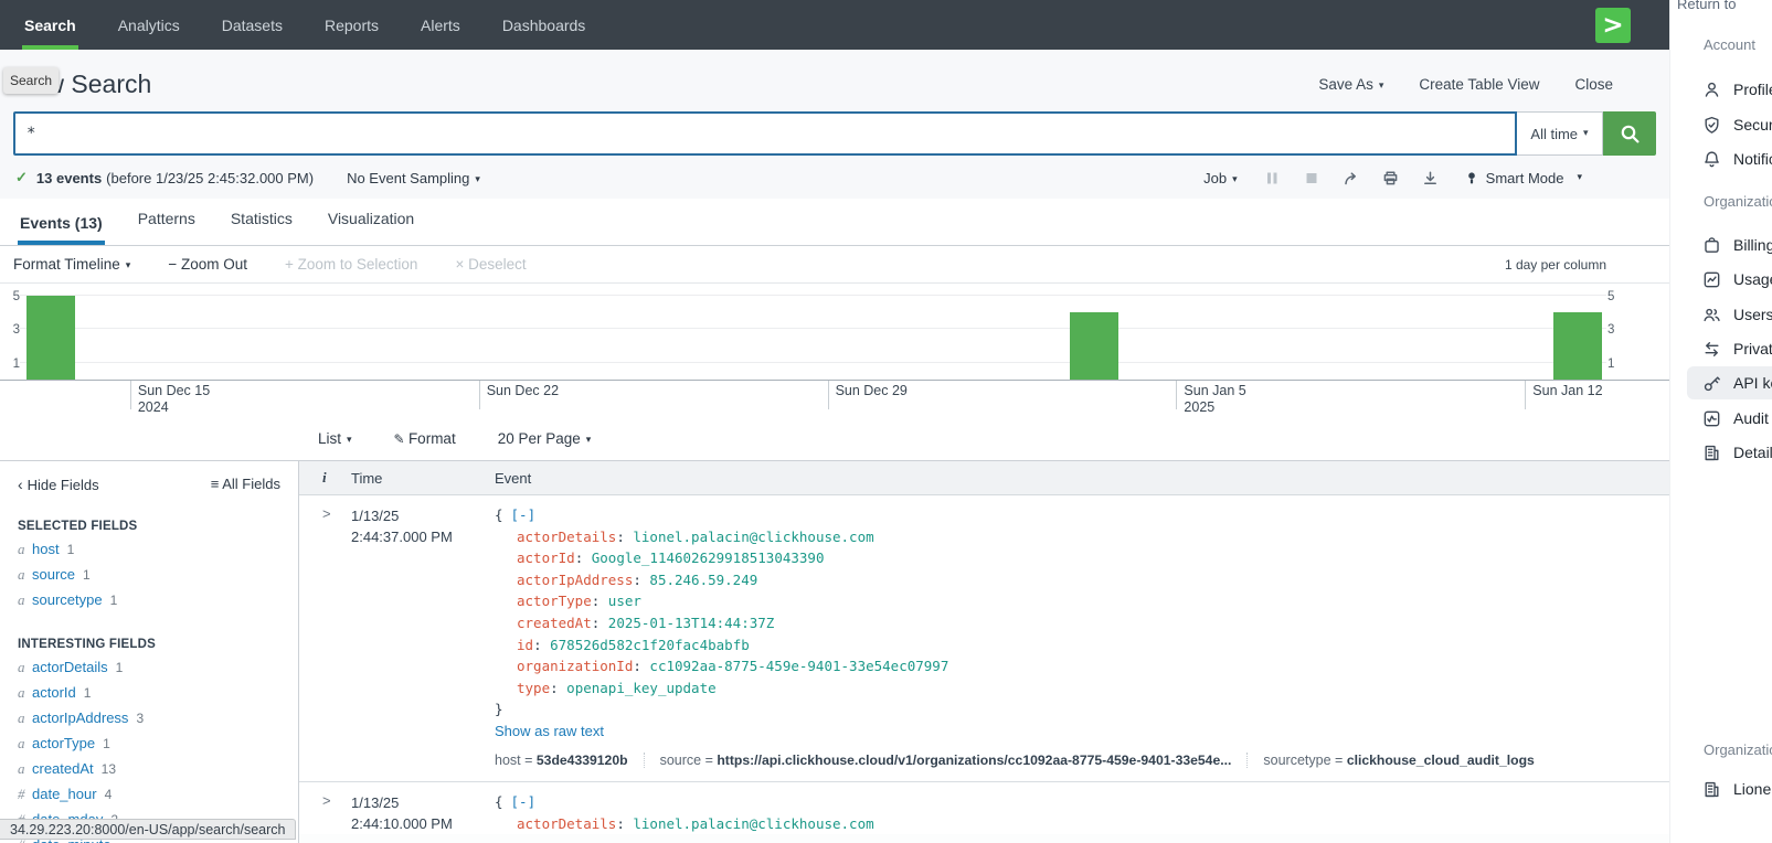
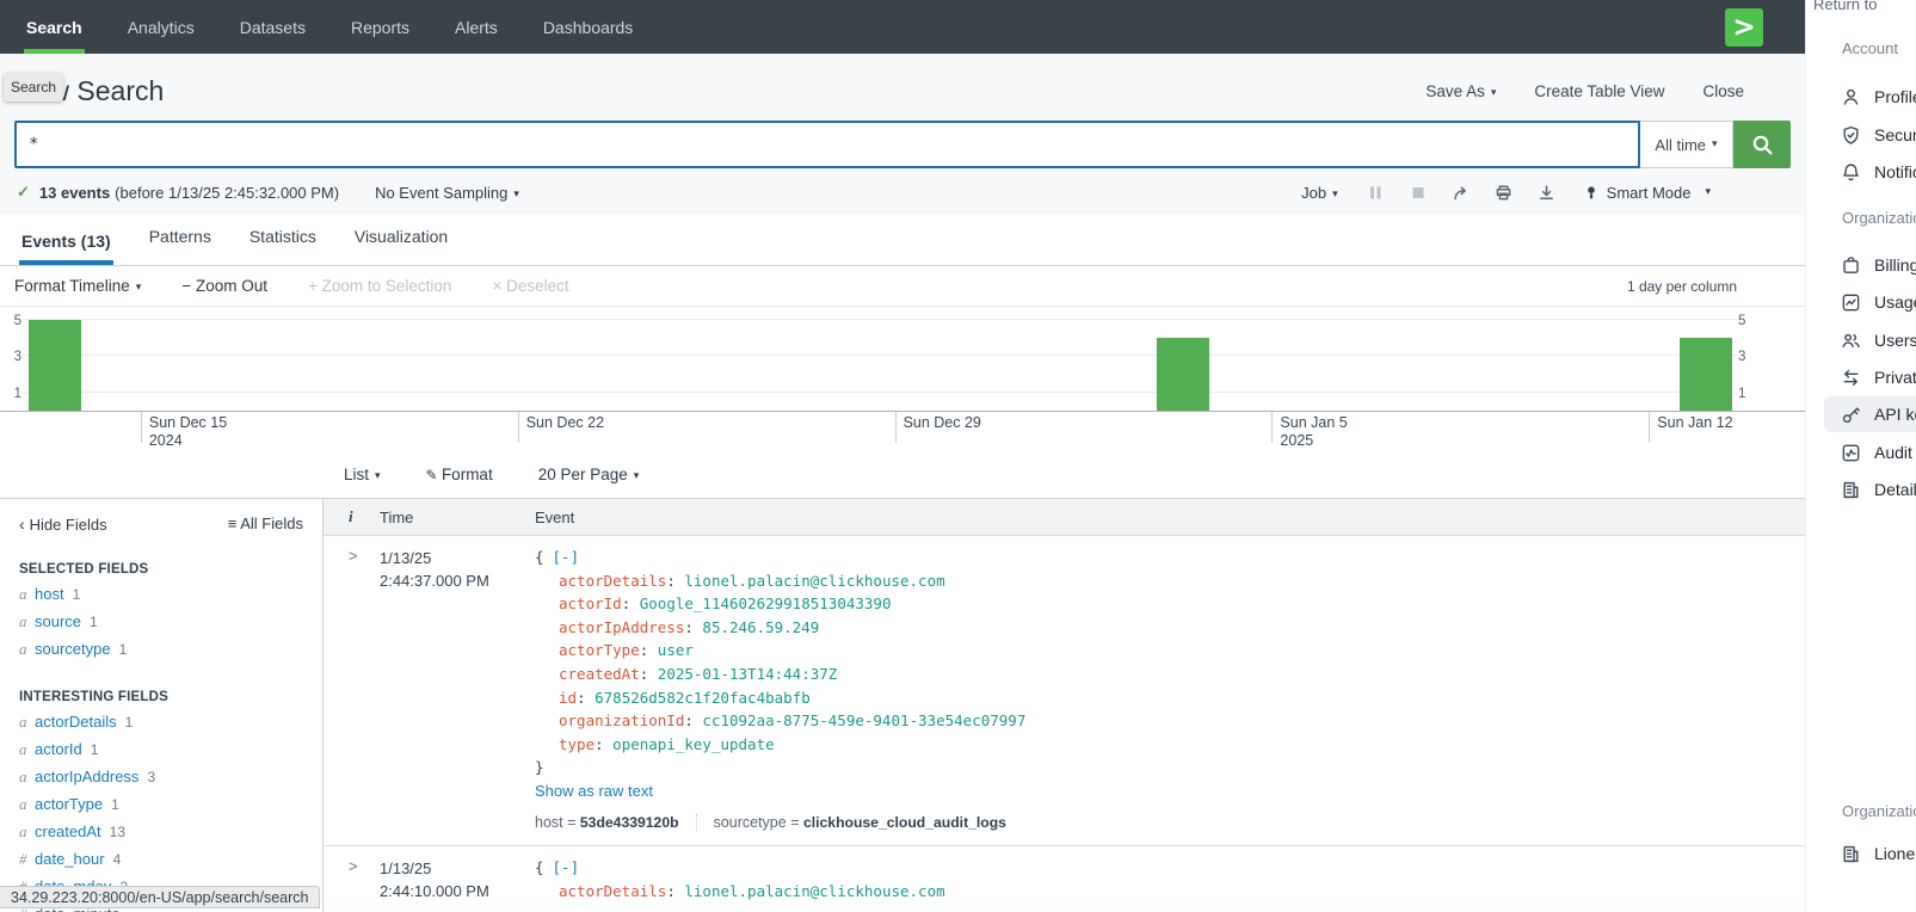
  Search
  Analytics
  Datasets
  Reports
  Alerts
  Dashboards
  >
  Save As
  Create Table View
  Close
  *
  All time
  ✓
- 13 events (before 1/23/25 2:45:32.000 PM)
+ 13 events (before 1/13/25 2:45:32.000 PM)
  No Event Sampling
  Job
  Smart Mode
  Events (13)
  Patterns
  Statistics
  Visualization
  Format Timeline
  Zoom Out
  Zoom to Selection
  Deselect
  1 day per column
  1
  1
  3
  3
  5
  5
  Sun Dec 15
  2024
  Sun Dec 22
  Sun Dec 29
  Sun Jan 5
  2025
  Sun Jan 12
  List
  Format
  20 Per Page
  Hide Fields
  All Fields
  SELECTED FIELDS
  a
  host
  1
  a
  source
  1
  a
  sourcetype
  1
  INTERESTING FIELDS
  a
  actorDetails
  1
  a
  actorId
  1
  a
  actorIpAddress
  3
  a
  actorType
  1
  a
  createdAt
  13
  #
  date_hour
  4
  i
  Time
  Event
  >
  1/13/25
  2:44:37.000 PM
  { [-]
  actorDetails lionel.palacin@clickhouse.com
  actorId Google_114602629918513043390
  actorIpAddress 85.246.59.249
  actorType user
  createdAt 2025-01-13T14:44:37Z
  id 678526d582c1f20fac4babfb
  organizationId cc1092aa-8775-459e-9401-33e54ec07997
  type openapi_key_update
  }
  Show as raw text
  host 53de4339120b
- source https://api.clickhouse.cloud/v1/organizations/cc1092aa-8775-459e-9401-33e54e...
  sourcetype clickhouse_cloud_audit_logs
  >
  1/13/25
  2:44:10.000 PM
  { [-]
  actorDetails lionel.palacin@clickhouse.com
  Return to
  Account
  Profil
  Organizati
  Billing
  Usag
  Users
  Audit
  Detail
  Organizati
  Lione
  Search
  34.29.223.20:8000/en-US/app/search/search
